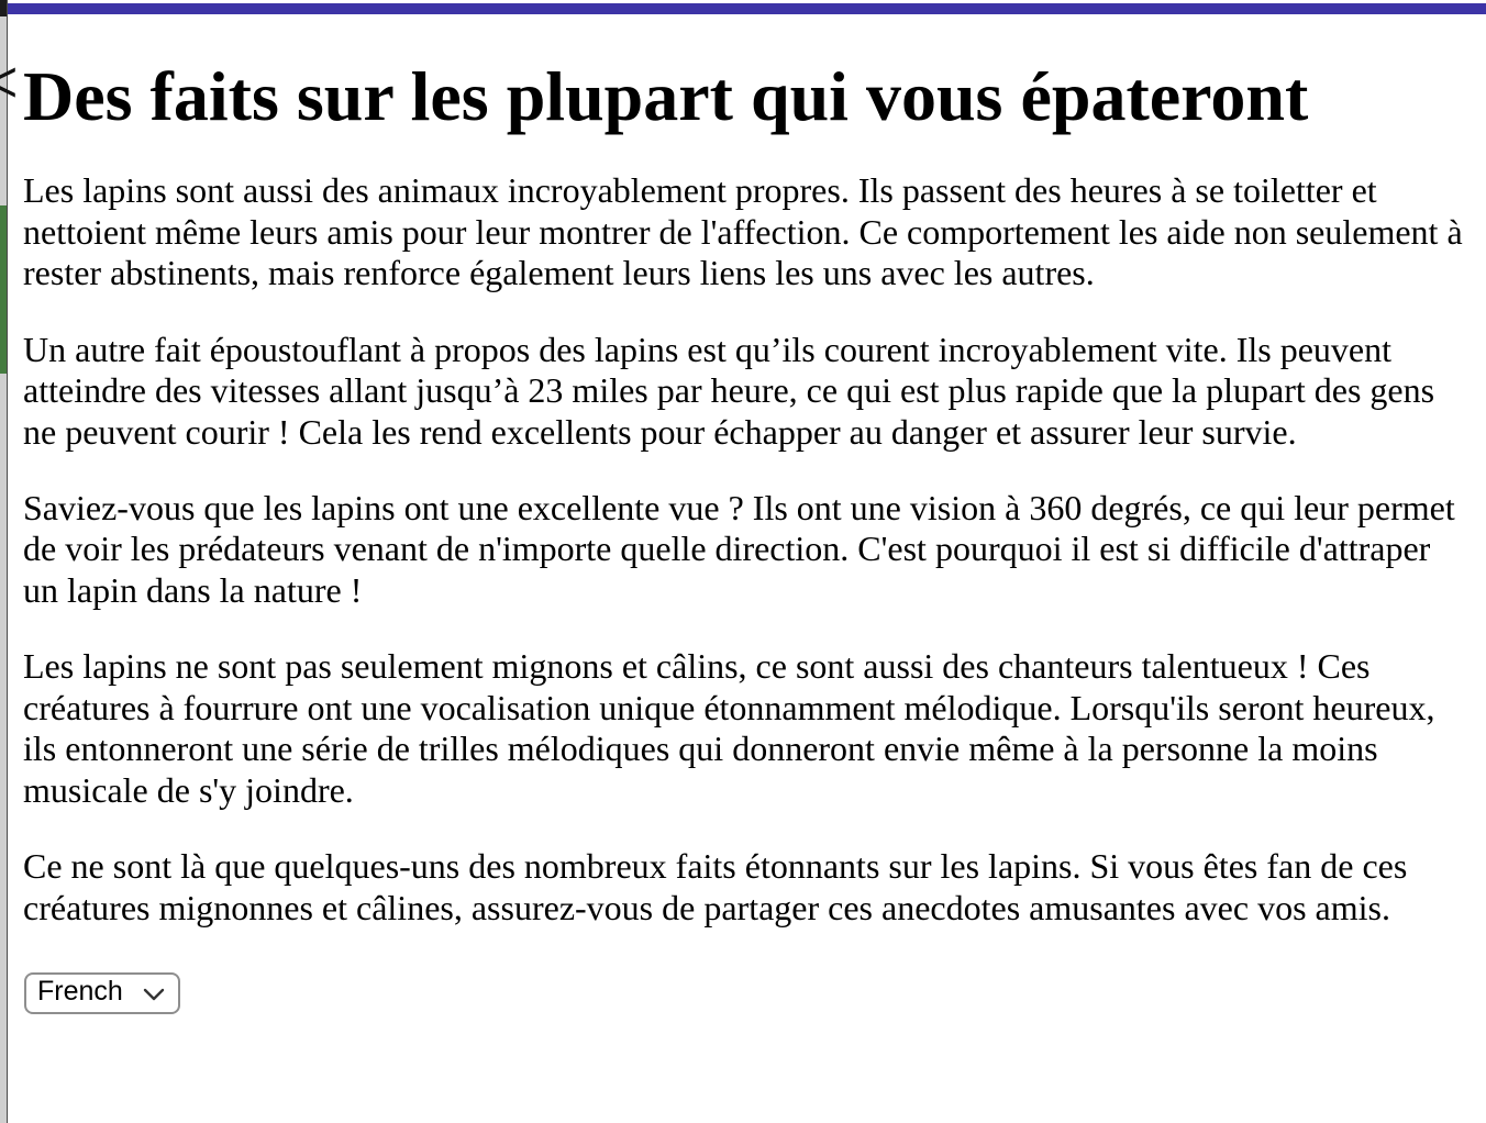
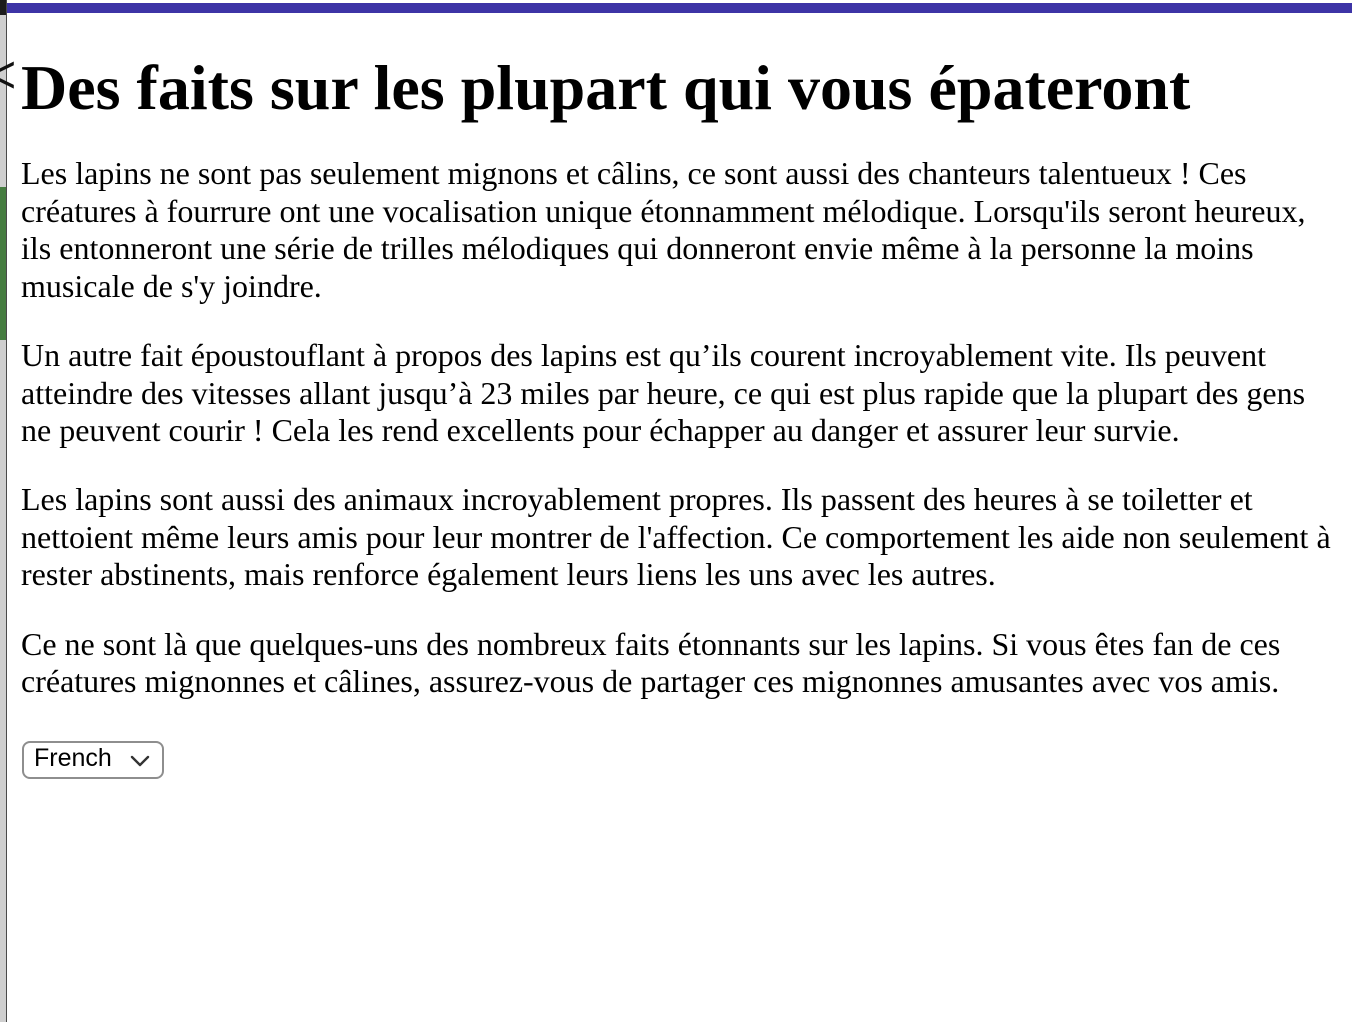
  <
  Des faits sur les plupart qui vous épateront
- Les lapins sont aussi des animaux incroyablement propres. Ils passent des heures à se toiletter et nettoient même leurs amis pour leur montrer de l'affection. Ce comportement les aide non seulement à rester abstinents, mais renforce également leurs liens les uns avec les autres.
+ Les lapins ne sont pas seulement mignons et câlins, ce sont aussi des chanteurs talentueux ! Ces créatures à fourrure ont une vocalisation unique étonnamment mélodique. Lorsqu'ils seront heureux, ils entonneront une série de trilles mélodiques qui donneront envie même à la personne la moins musicale de s'y joindre.
  Un autre fait époustouflant à propos des lapins est qu’ils courent incroyablement vite. Ils peuvent atteindre des vitesses allant jusqu’à 23 miles par heure, ce qui est plus rapide que la plupart des gens ne peuvent courir ! Cela les rend excellents pour échapper au danger et assurer leur survie.
- Saviez-vous que les lapins ont une excellente vue ? Ils ont une vision à 360 degrés, ce qui leur permet de voir les prédateurs venant de n'importe quelle direction. C'est pourquoi il est si difficile d'attraper un lapin dans la nature !
- Les lapins ne sont pas seulement mignons et câlins, ce sont aussi des chanteurs talentueux ! Ces créatures à fourrure ont une vocalisation unique étonnamment mélodique. Lorsqu'ils seront heureux, ils entonneront une série de trilles mélodiques qui donneront envie même à la personne la moins musicale de s'y joindre.
+ Les lapins sont aussi des animaux incroyablement propres. Ils passent des heures à se toiletter et nettoient même leurs amis pour leur montrer de l'affection. Ce comportement les aide non seulement à rester abstinents, mais renforce également leurs liens les uns avec les autres.
- Ce ne sont là que quelques-uns des nombreux faits étonnants sur les lapins. Si vous êtes fan de ces créatures mignonnes et câlines, assurez-vous de partager ces anecdotes amusantes avec vos amis.
+ Ce ne sont là que quelques-uns des nombreux faits étonnants sur les lapins. Si vous êtes fan de ces créatures mignonnes et câlines, assurez-vous de partager ces mignonnes amusantes avec vos amis.
  French
